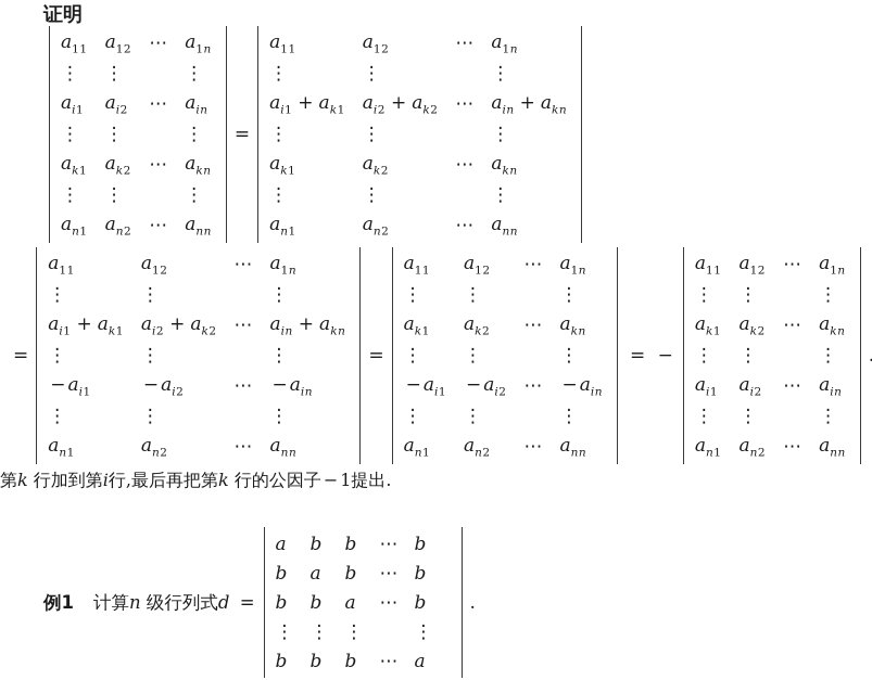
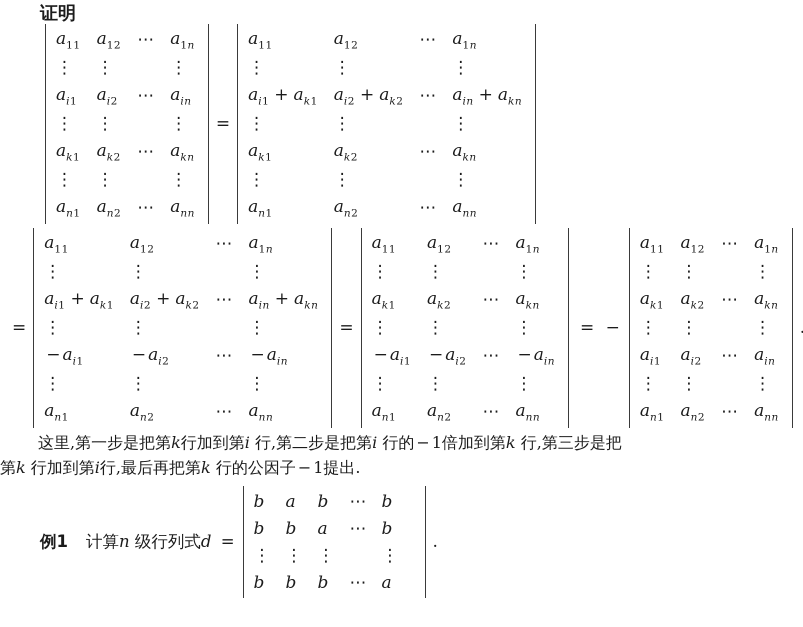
  证明
  a11	a12	⋯	a1n
  ⋮	⋮		⋮
  ai1	ai2	⋯	ain
  ⋮	⋮		⋮
  ak1	ak2	⋯	akn
  ⋮	⋮		⋮
  an1	an2	⋯	ann
  =
  a11	a12	⋯	a1n
  ⋮	⋮		⋮
  ai1+ ak1	ai2+ ak2	⋯	ain+ akn
  ⋮	⋮		⋮
  ak1	ak2	⋯	akn
  ⋮	⋮		⋮
  an1	an2	⋯	ann
  =
  a11	a12	⋯	a1n
  ⋮	⋮		⋮
  ai1+ ak1	ai2+ ak2	⋯	ain+ akn
  ⋮	⋮		⋮
  −ai1	−ai2	⋯	−ain
  ⋮	⋮		⋮
  an1	an2	⋯	ann
  =
  a11	a12	⋯	a1n
  ⋮	⋮		⋮
  ak1	ak2	⋯	akn
  ⋮	⋮		⋮
  −ai1	−ai2	⋯	−ain
  ⋮	⋮		⋮
  an1	an2	⋯	ann
  = −
  a11	a12	⋯	a1n
  ⋮	⋮		⋮
  ak1	ak2	⋯	akn
  ⋮	⋮		⋮
  ai1	ai2	⋯	ain
  ⋮	⋮		⋮
  an1	an2	⋯	ann
  .
+ 这里,第一步是把第k行加到第i 行,第二步是把第i 行的−1倍加到第k 行,第三步是把
  第k 行加到第i行,最后再把第k 行的公因子−1提出.
  例1
  计算n 级行列式d =
- a	b	b	⋯	b
  b	a	b	⋯	b
  b	b	a	⋯	b
  ⋮	⋮	⋮		⋮
  b	b	b	⋯	a
  .
